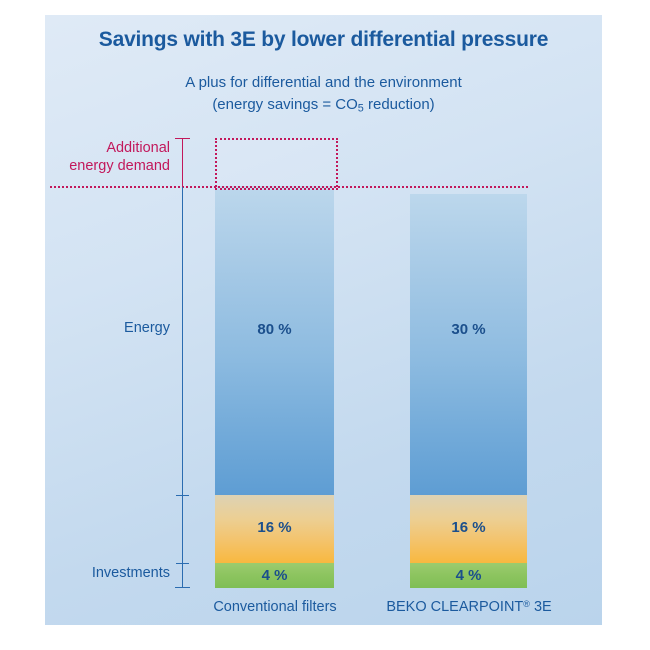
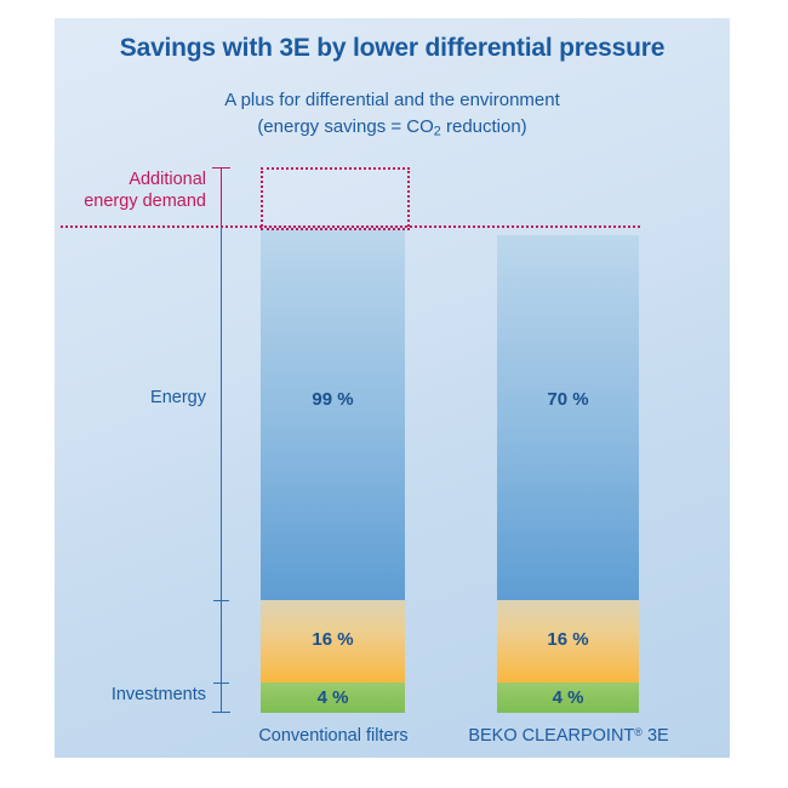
  Savings with 3E by lower differential pressure
  A plus for differential and the environment
- (energy savings = CO5 reduction)
+ (energy savings = CO2 reduction)
- 80 %
+ 99 %
  16 %
  4 %
- 30 %
+ 70 %
  16 %
  4 %
  Additional
  energy demand
  Energy
  Investments
  Conventional filters
  BEKO CLEARPOINT® 3E
